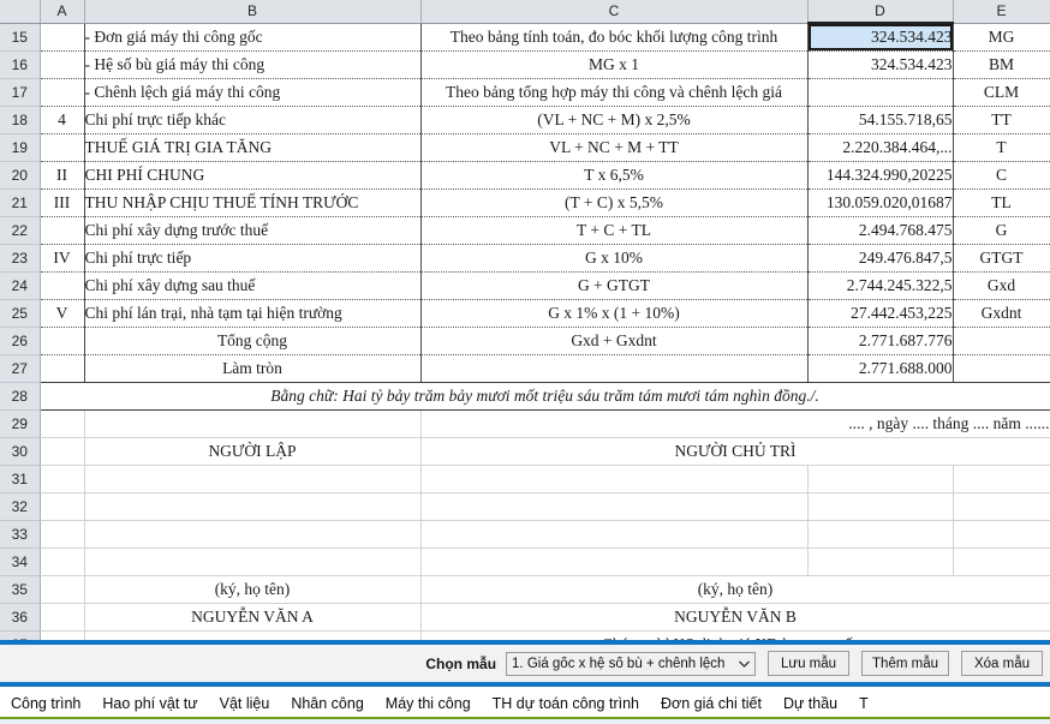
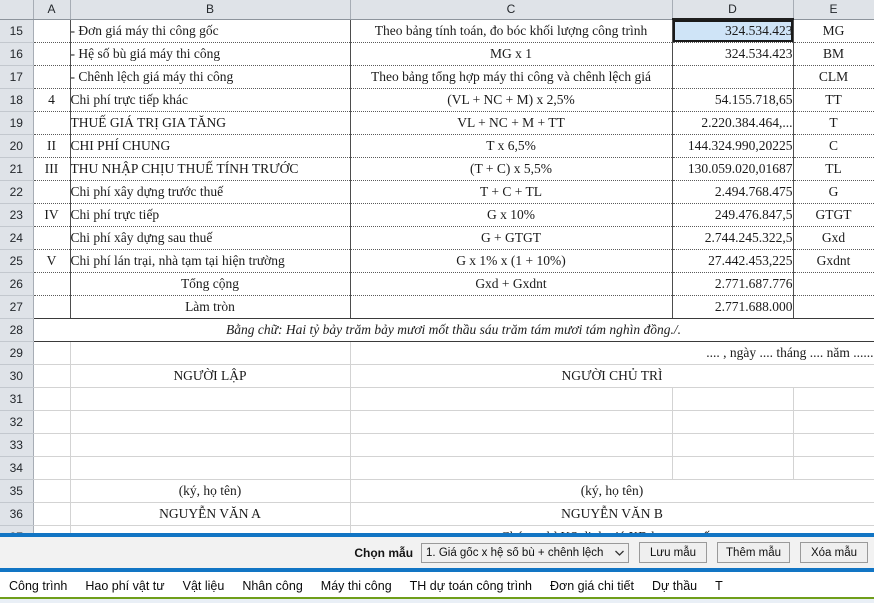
  	A	B	C	D	E
  15		- Đơn giá máy thi công gốc	Theo bảng tính toán, đo bóc khối lượng công trình	324.534.423	MG
  16		- Hệ số bù giá máy thi công	MG x 1	324.534.423	BM
  17		- Chênh lệch giá máy thi công	Theo bảng tổng hợp máy thi công và chênh lệch giá		CLM
  18	4	Chi phí trực tiếp khác	(VL + NC + M) x 2,5%	54.155.718,65	TT
  19		THUẾ GIÁ TRỊ GIA TĂNG	VL + NC + M + TT	2.220.384.464,...	T
  20	II	CHI PHÍ CHUNG	T x 6,5%	144.324.990,20225	C
  21	III	THU NHẬP CHỊU THUẾ TÍNH TRƯỚC	(T + C) x 5,5%	130.059.020,01687	TL
  22		Chi phí xây dựng trước thuế	T + C + TL	2.494.768.475	G
  23	IV	Chi phí trực tiếp	G x 10%	249.476.847,5	GTGT
  24		Chi phí xây dựng sau thuế	G + GTGT	2.744.245.322,5	Gxd
  25	V	Chi phí lán trại, nhà tạm tại hiện trường	G x 1% x (1 + 10%)	27.442.453,225	Gxdnt
  26		Tổng cộng	Gxd + Gxdnt	2.771.687.776
  27		Làm tròn		2.771.688.000
- 28	Bằng chữ: Hai tỷ bảy trăm bảy mươi mốt triệu sáu trăm tám mươi tám nghìn đồng./.
+ 28	Bằng chữ: Hai tỷ bảy trăm bảy mươi mốt thầu sáu trăm tám mươi tám nghìn đồng./.
  29			.... , ngày .... tháng .... năm ......
  30		NGƯỜI LẬP	NGƯỜI CHỦ TRÌ
  31
  32
  33
  34
  35		(ký, họ tên)	(ký, họ tên)
  36		NGUYỄN VĂN A	NGUYỄN VĂN B
  Chọn mẫu
  1. Giá gốc x hệ số bù + chênh lệch
  Lưu mẫu
  Thêm mẫu
  Xóa mẫu
  Công trình
  Hao phí vật tư
  Vật liệu
  Nhân công
  Máy thi công
  TH dự toán công trình
  Đơn giá chi tiết
  Dự thầu
  T
